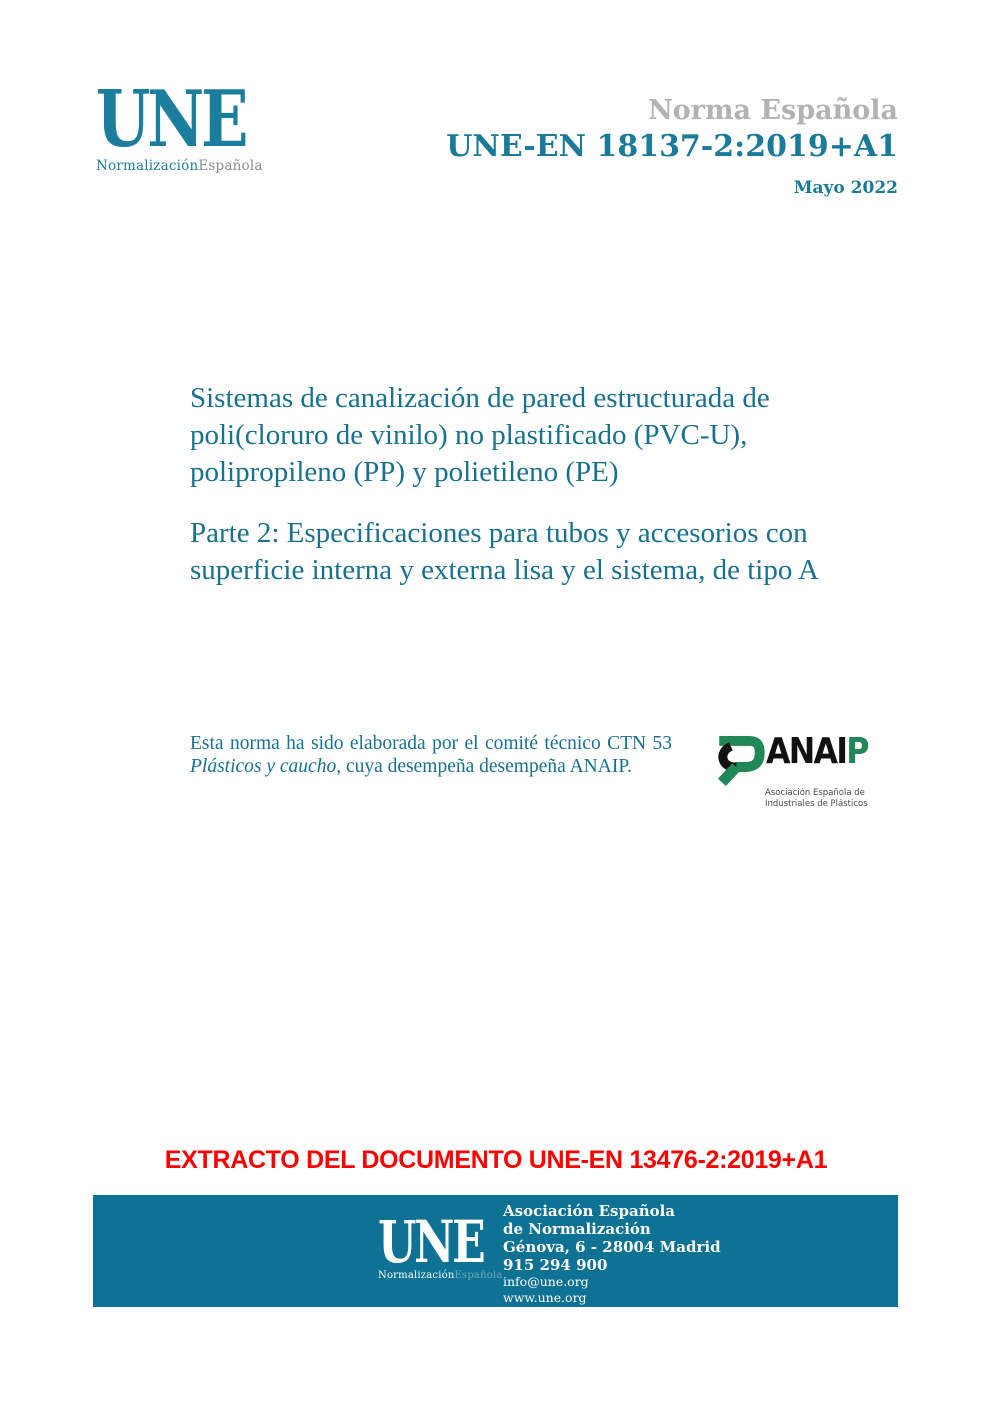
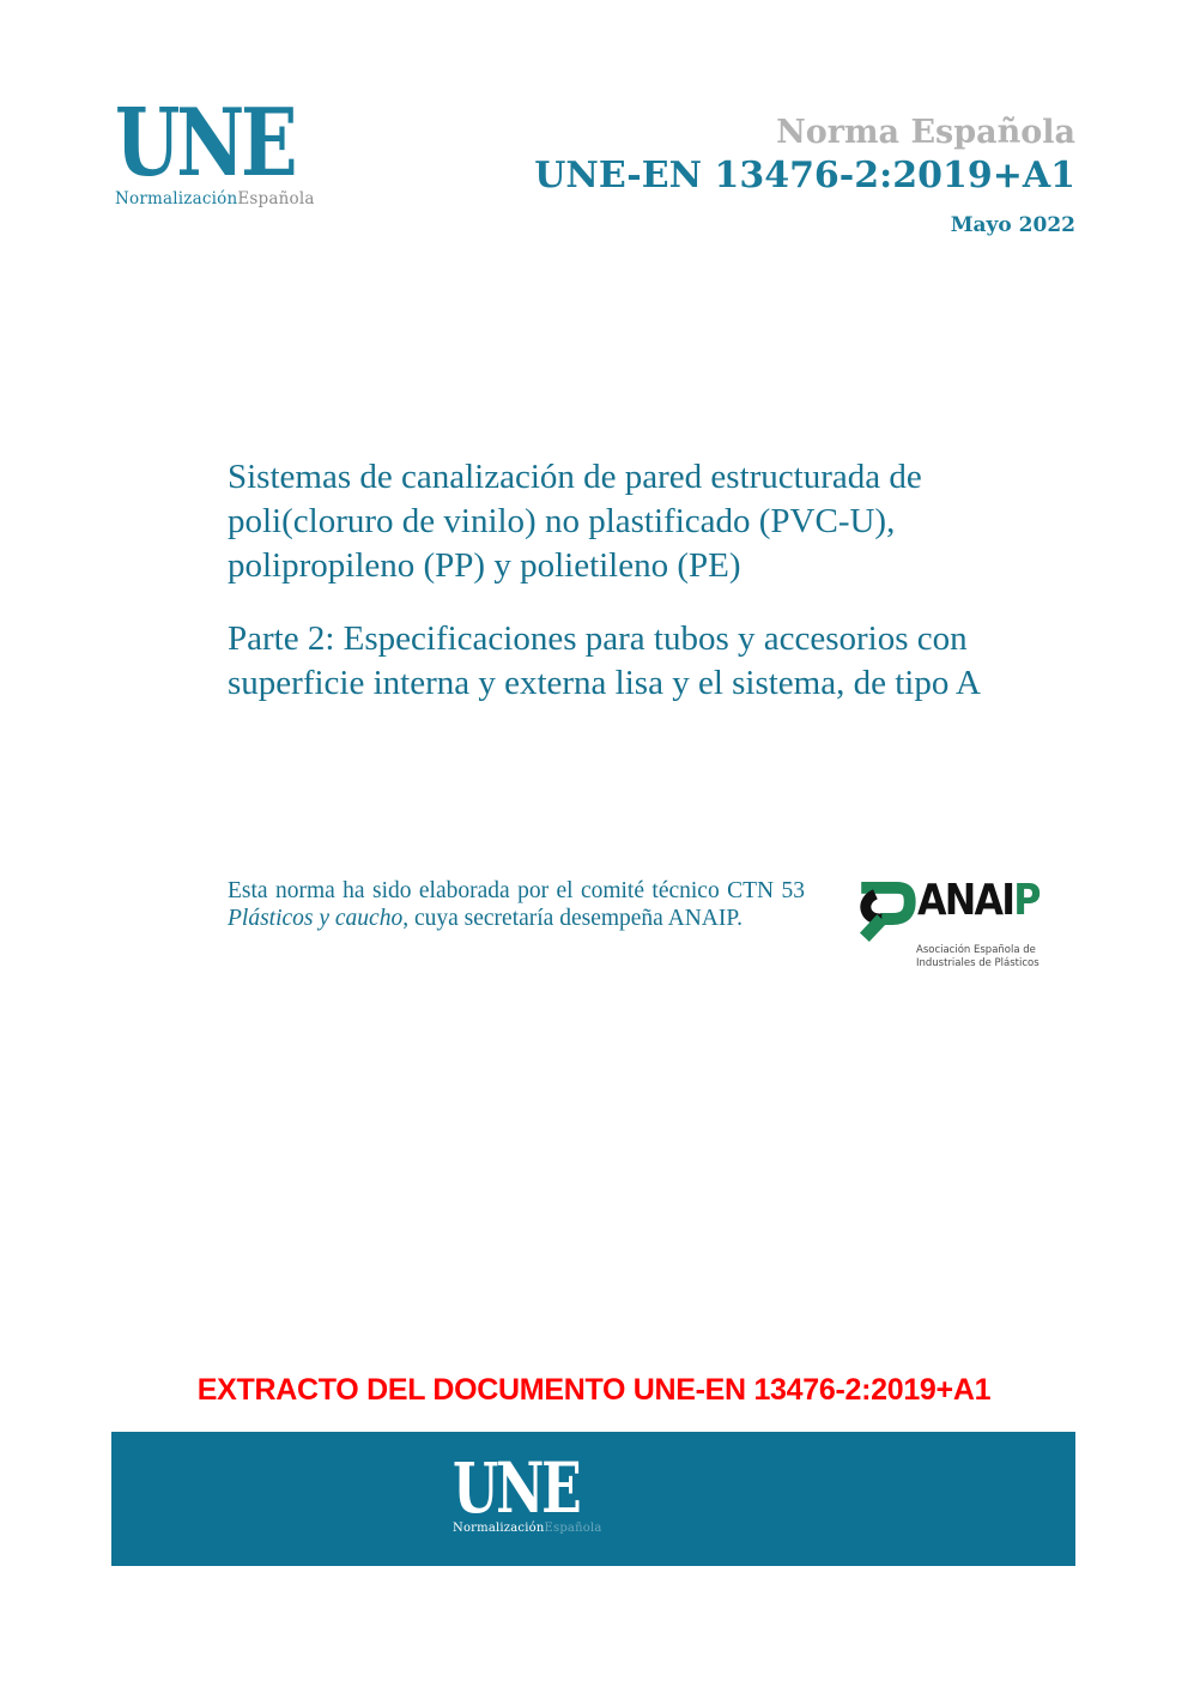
  UNE
  NormalizaciónEspañola
  Norma Española
- UNE-EN 18137-2:2019+A1
+ UNE-EN 13476-2:2019+A1
  Mayo 2022
  Sistemas de canalización de pared estructurada de
  poli(cloruro de vinilo) no plastificado (PVC-U),
  polipropileno (PP) y polietileno (PE)
  Parte 2: Especificaciones para tubos y accesorios con
  superficie interna y externa lisa y el sistema, de tipo A
- Esta norma ha sido elaborada por el comité técnico CTN 53 Plásticos y caucho, cuya desempeña desempeña ANAIP.
+ Esta norma ha sido elaborada por el comité técnico CTN 53 Plásticos y caucho, cuya secretaría desempeña ANAIP.
  ANAIP
  Asociación Española de
  Industriales de Plásticos
  EXTRACTO DEL DOCUMENTO UNE-EN 13476-2:2019+A1
  UNE
  NormalizaciónEspañola
- Asociación Española
- de Normalización
- Génova, 6 - 28004 Madrid
- 915 294 900
- info@une.org
- www.une.org
